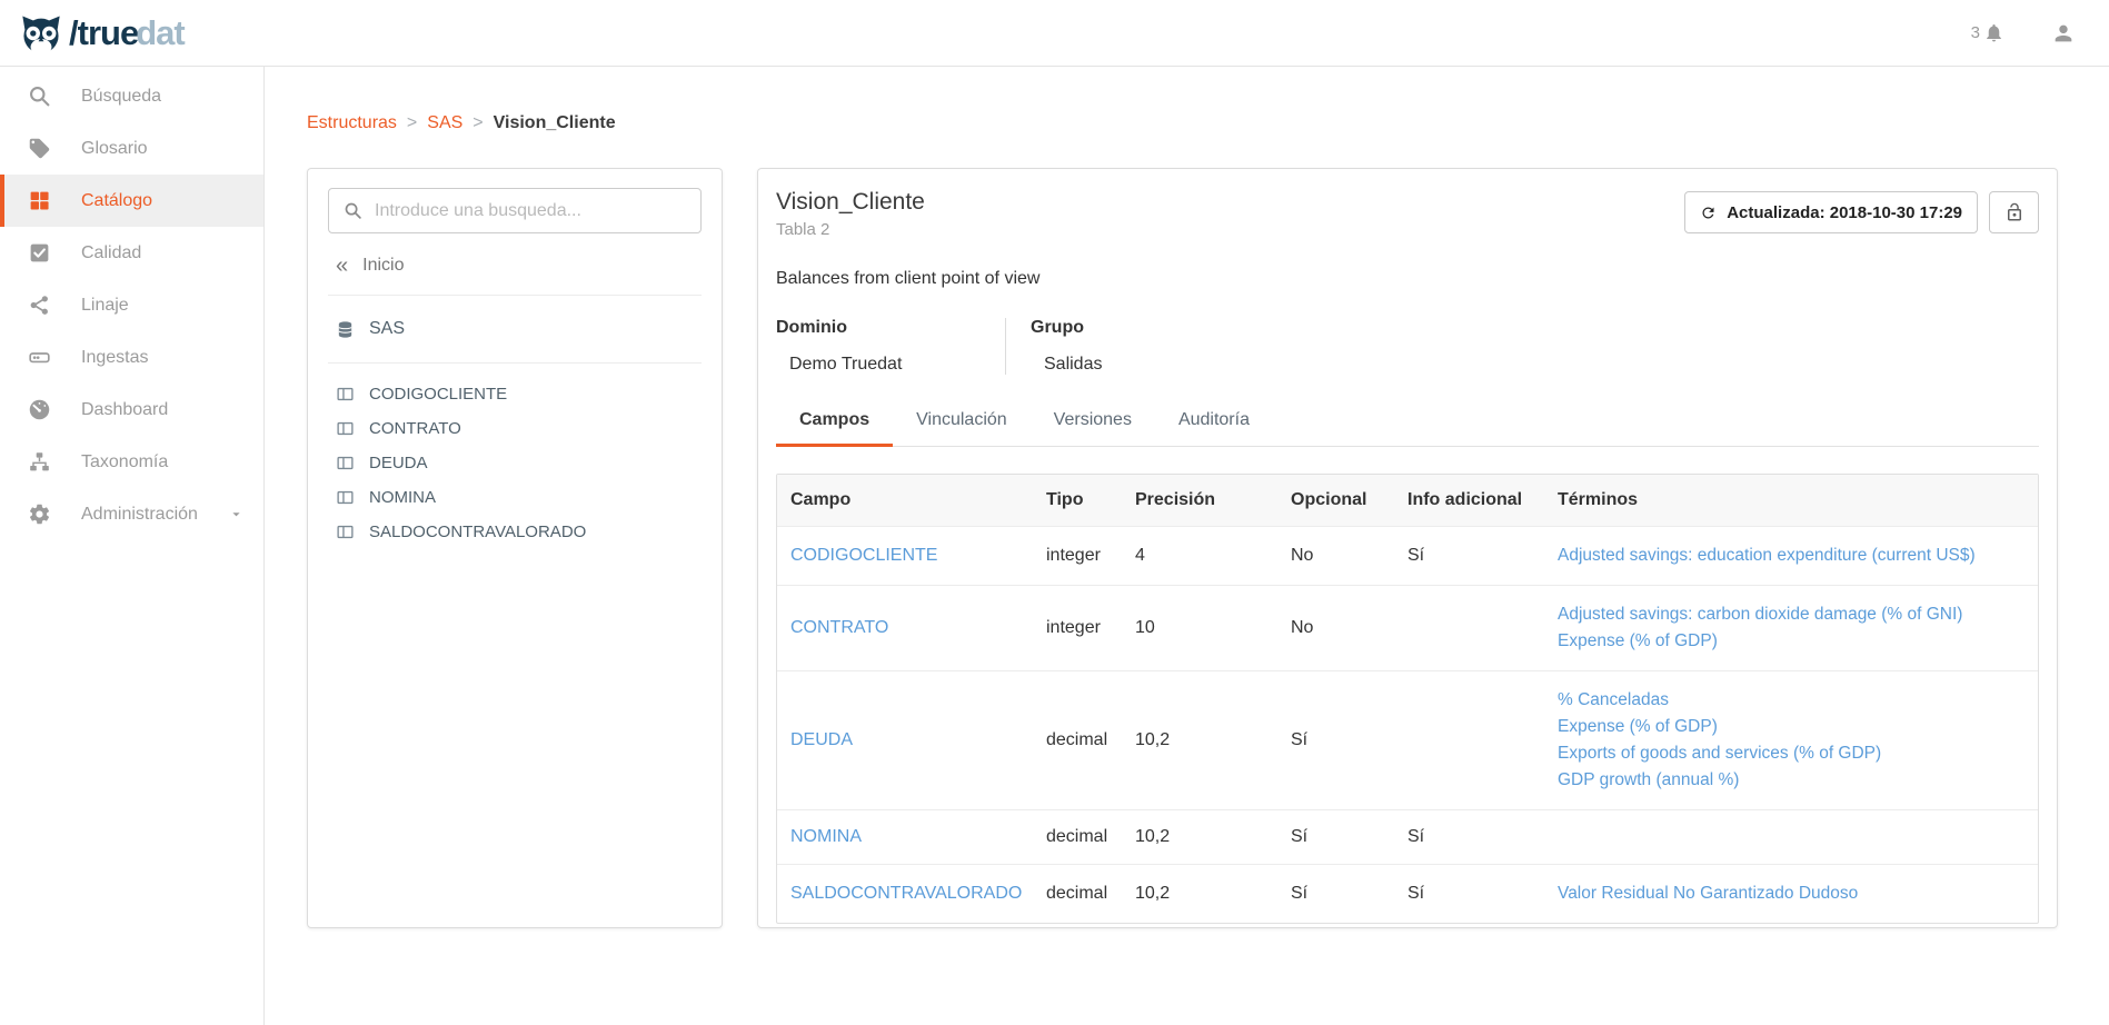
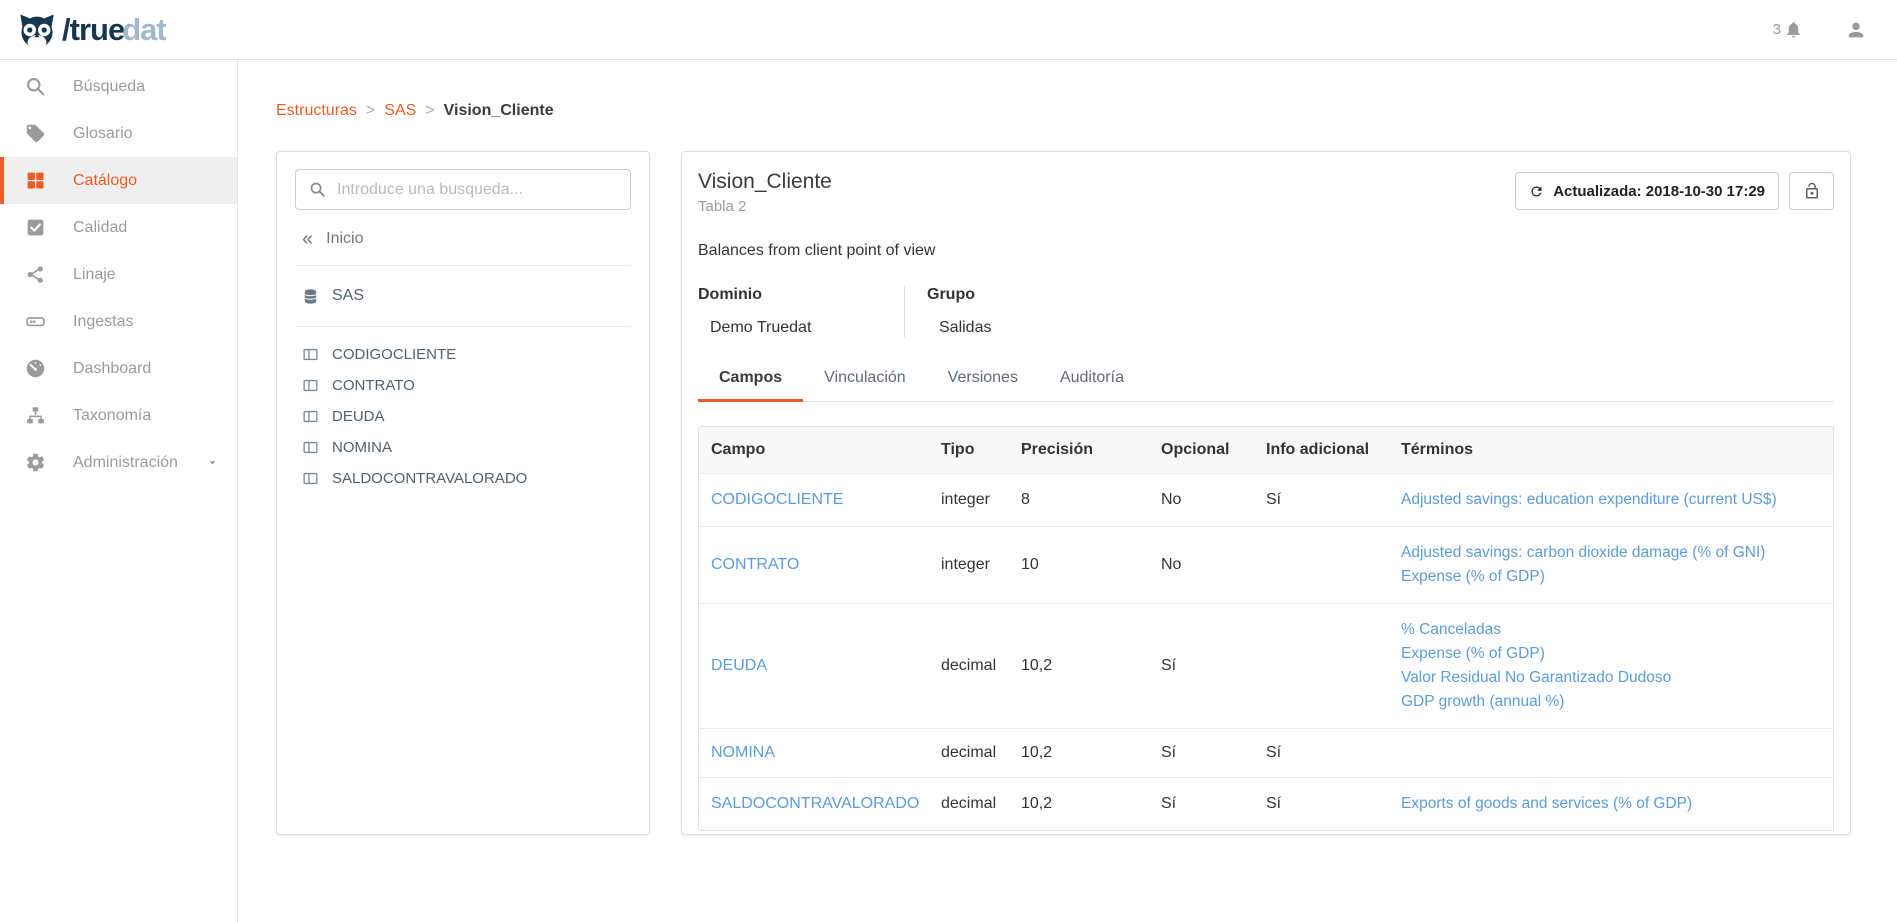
  /
  true
  dat
  3
  Búsqueda
  Glosario
  Catálogo
  Calidad
  Linaje
  Ingestas
  Dashboard
  Taxonomía
  Administración
  Estructuras > SAS > Vision_Cliente
  Introduce una busqueda...
  «
  Inicio
  SAS
  CODIGOCLIENTE
  CONTRATO
  DEUDA
  NOMINA
  SALDOCONTRAVALORADO
  Vision_Cliente
  Tabla 2
  Actualizada: 2018-10-30 17:29
  Balances from client point of view
  Dominio
  Demo Truedat
  Grupo
  Salidas
  Campos
  Vinculación
  Versiones
  Auditoría
  Campo	Tipo	Precisión	Opcional	Info adicional	Términos
- CODIGOCLIENTE	integer	4	No	Sí	Adjusted savings: education expenditure (current US$)
+ CODIGOCLIENTE	integer	8	No	Sí	Adjusted savings: education expenditure (current US$)
  CONTRATO	integer	10	No		Adjusted savings: carbon dioxide damage (% of GNI)Expense (% of GDP)
- DEUDA	decimal	10,2	Sí		% CanceladasExpense (% of GDP)Exports of goods and services (% of GDP)GDP growth (annual %)
+ DEUDA	decimal	10,2	Sí		% CanceladasExpense (% of GDP)Valor Residual No Garantizado DudosoGDP growth (annual %)
  NOMINA	decimal	10,2	Sí	Sí
- SALDOCONTRAVALORADO	decimal	10,2	Sí	Sí	Valor Residual No Garantizado Dudoso
+ SALDOCONTRAVALORADO	decimal	10,2	Sí	Sí	Exports of goods and services (% of GDP)
